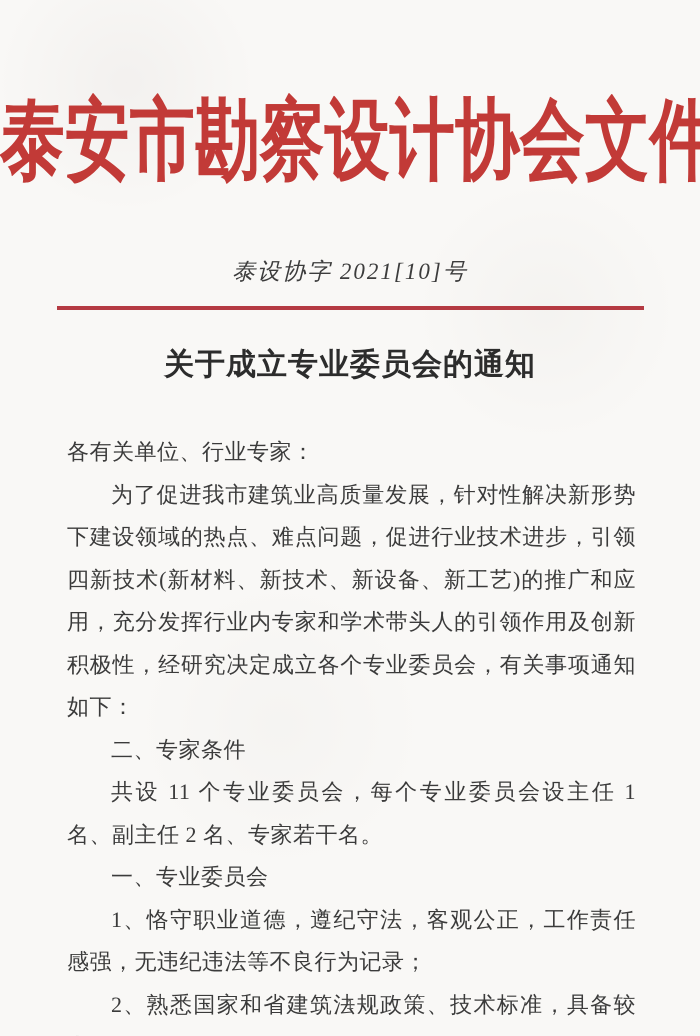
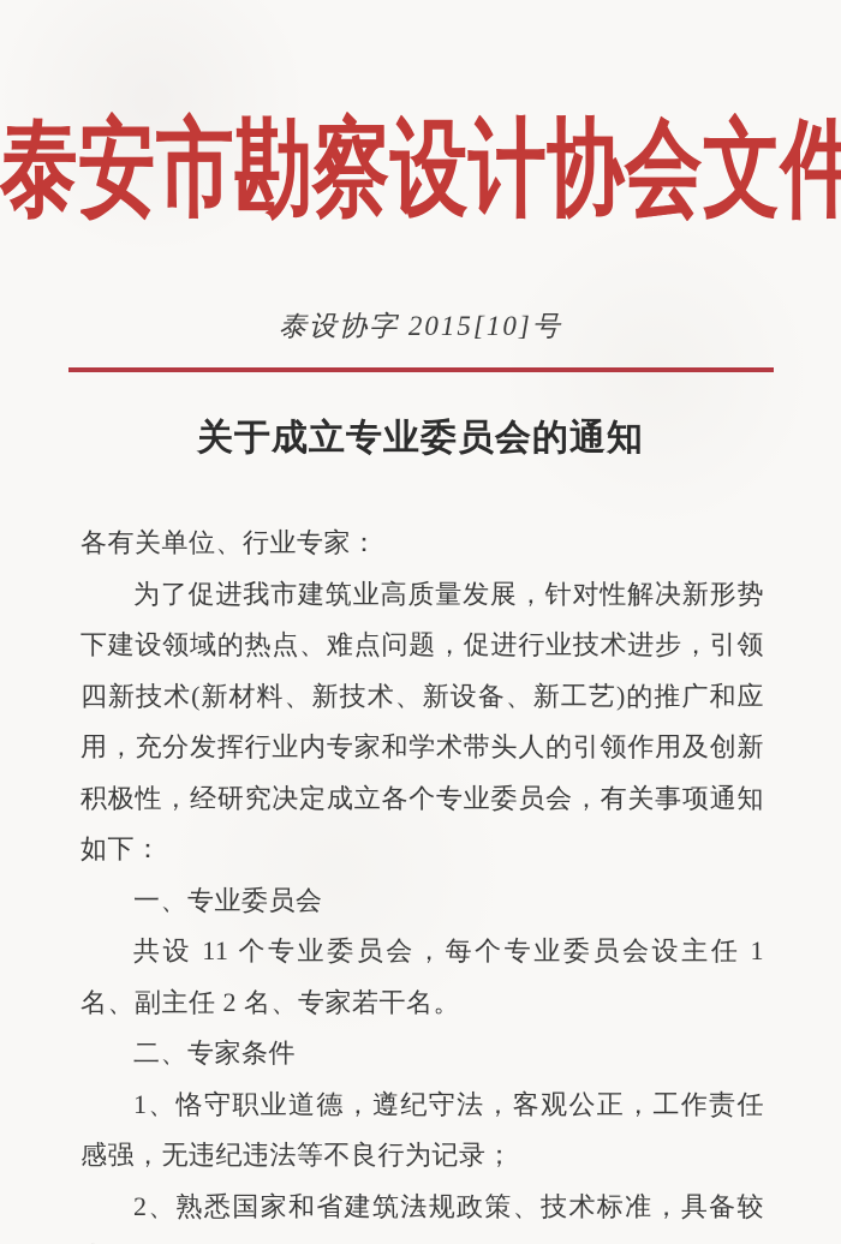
  泰安市勘察设计协会文件
- 泰设协字 2021[10]号
+ 泰设协字 2015[10]号
  关于成立专业委员会的通知
  各有关单位、行业专家：
  为了促进我市建筑业高质量发展，针对性解决新形势下建设领域的热点、难点问题，促进行业技术进步，引领四新技术(新材料、新技术、新设备、新工艺)的推广和应用，充分发挥行业内专家和学术带头人的引领作用及创新积极性，经研究决定成立各个专业委员会，有关事项通知如下：
- 二、专家条件
+ 一、专业委员会
  共设 11 个专业委员会，每个专业委员会设主任 1 名、副主任 2 名、专家若干名。
- 一、专业委员会
+ 二、专家条件
  1、恪守职业道德，遵纪守法，客观公正，工作责任感强，无违纪违法等不良行为记录；
  2、熟悉国家和省建筑法规政策、技术标准，具备较
  1
